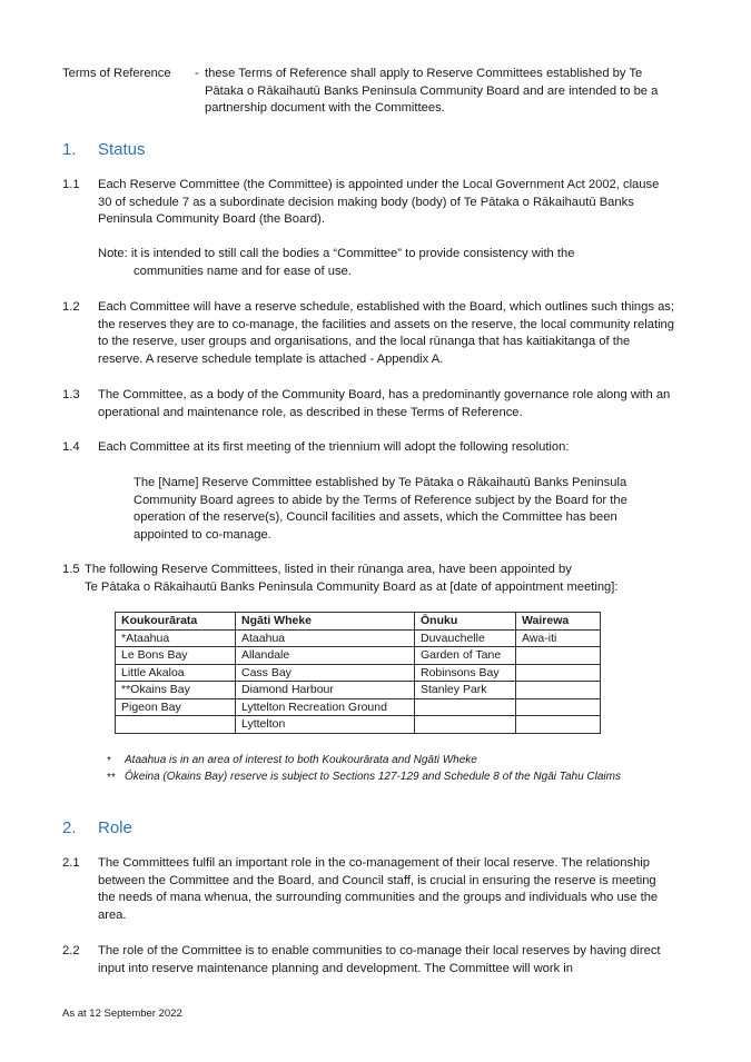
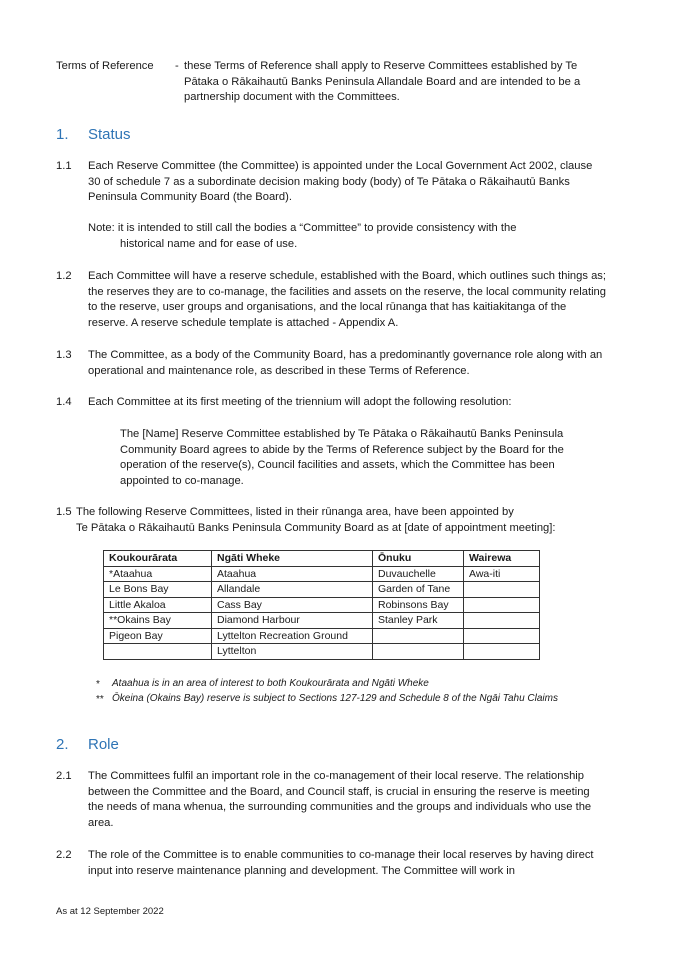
  Terms of Reference
  -
- these Terms of Reference shall apply to Reserve Committees established by Te Pātaka o Rākaihautū Banks Peninsula Community Board and are intended to be a partnership document with the Committees.
+ these Terms of Reference shall apply to Reserve Committees established by Te Pātaka o Rākaihautū Banks Peninsula Allandale Board and are intended to be a partnership document with the Committees.
  1.
  Status
  1.1
  Each Reserve Committee (the Committee) is appointed under the Local Government Act 2002, clause 30 of schedule 7 as a subordinate decision making body (body) of Te Pātaka o Rākaihautū Banks Peninsula Community Board (the Board).
  Note: it is intended to still call the bodies a “Committee” to provide consistency with the
- communities name and for ease of use.
+ historical name and for ease of use.
  1.2
  Each Committee will have a reserve schedule, established with the Board, which outlines such things as; the reserves they are to co-manage, the facilities and assets on the reserve, the local community relating to the reserve, user groups and organisations, and the local rūnanga that has kaitiakitanga of the reserve. A reserve schedule template is attached - Appendix A.
  1.3
  The Committee, as a body of the Community Board, has a predominantly governance role along with an operational and maintenance role, as described in these Terms of Reference.
  1.4
  Each Committee at its first meeting of the triennium will adopt the following resolution:
  The [Name] Reserve Committee established by Te Pātaka o Rākaihautū Banks Peninsula Community Board agrees to abide by the Terms of Reference subject by the Board for the operation of the reserve(s), Council facilities and assets, which the Committee has been appointed to co-manage.
  1.5
  The following Reserve Committees, listed in their rūnanga area, have been appointed by
  Te Pātaka o Rākaihautū Banks Peninsula Community Board as at [date of appointment meeting]:
  Koukourārata	Ngāti Wheke	Ōnuku	Wairewa
  *Ataahua	Ataahua	Duvauchelle	Awa-iti
  Le Bons Bay	Allandale	Garden of Tane
  Little Akaloa	Cass Bay	Robinsons Bay
  **Okains Bay	Diamond Harbour	Stanley Park
  Pigeon Bay	Lyttelton Recreation Ground
  	Lyttelton
  *
  Ataahua is in an area of interest to both Koukourārata and Ngāti Wheke
  **
  Ōkeina (Okains Bay) reserve is subject to Sections 127-129 and Schedule 8 of the Ngāi Tahu Claims
  2.
  Role
  2.1
  The Committees fulfil an important role in the co-management of their local reserve. The relationship between the Committee and the Board, and Council staff, is crucial in ensuring the reserve is meeting the needs of mana whenua, the surrounding communities and the groups and individuals who use the area.
  2.2
  The role of the Committee is to enable communities to co-manage their local reserves by having direct input into reserve maintenance planning and development. The Committee will work in
  As at 12 September 2022
